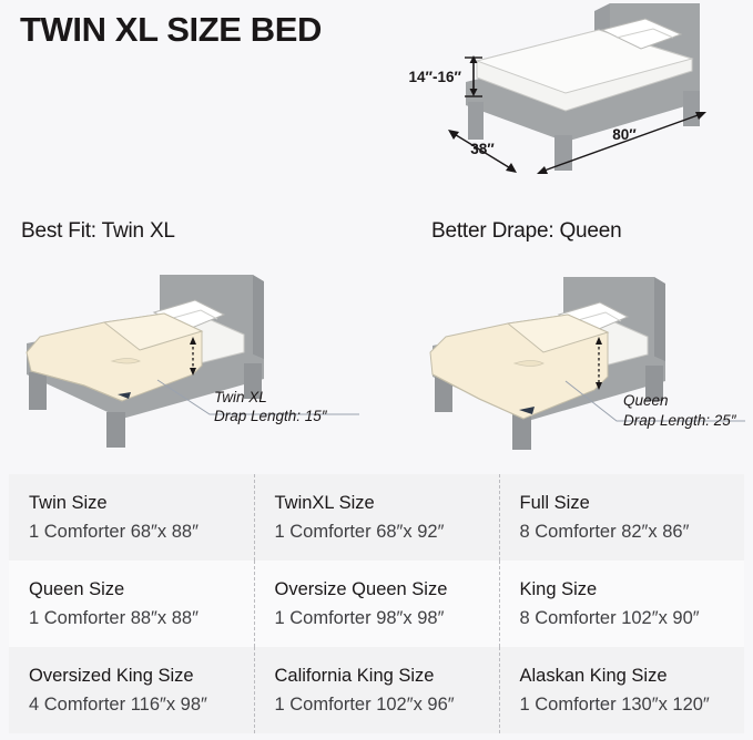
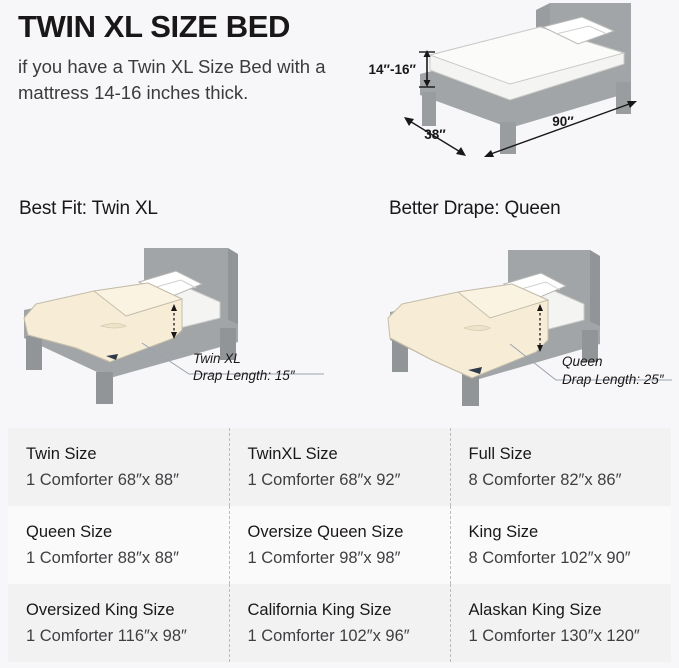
  TWIN XL SIZE BED
+ if you have a Twin XL Size Bed with a mattress 14-16 inches thick.
  14″-16″
  38″
- 80″
+ 90″
  Best Fit: Twin XL
  Better Drape: Queen
  Twin XL
  Drap Length: 15″
  Queen
  Drap Length: 25″
  Twin Size 1 Comforter 68″x 88″	TwinXL Size 1 Comforter 68″x 92″	Full Size 8 Comforter 82″x 86″
  Queen Size 1 Comforter 88″x 88″	Oversize Queen Size 1 Comforter 98″x 98″	King Size 8 Comforter 102″x 90″
- Oversized King Size 4 Comforter 116″x 98″	California King Size 1 Comforter 102″x 96″	Alaskan King Size 1 Comforter 130″x 120″
+ Oversized King Size 1 Comforter 116″x 98″	California King Size 1 Comforter 102″x 96″	Alaskan King Size 1 Comforter 130″x 120″
